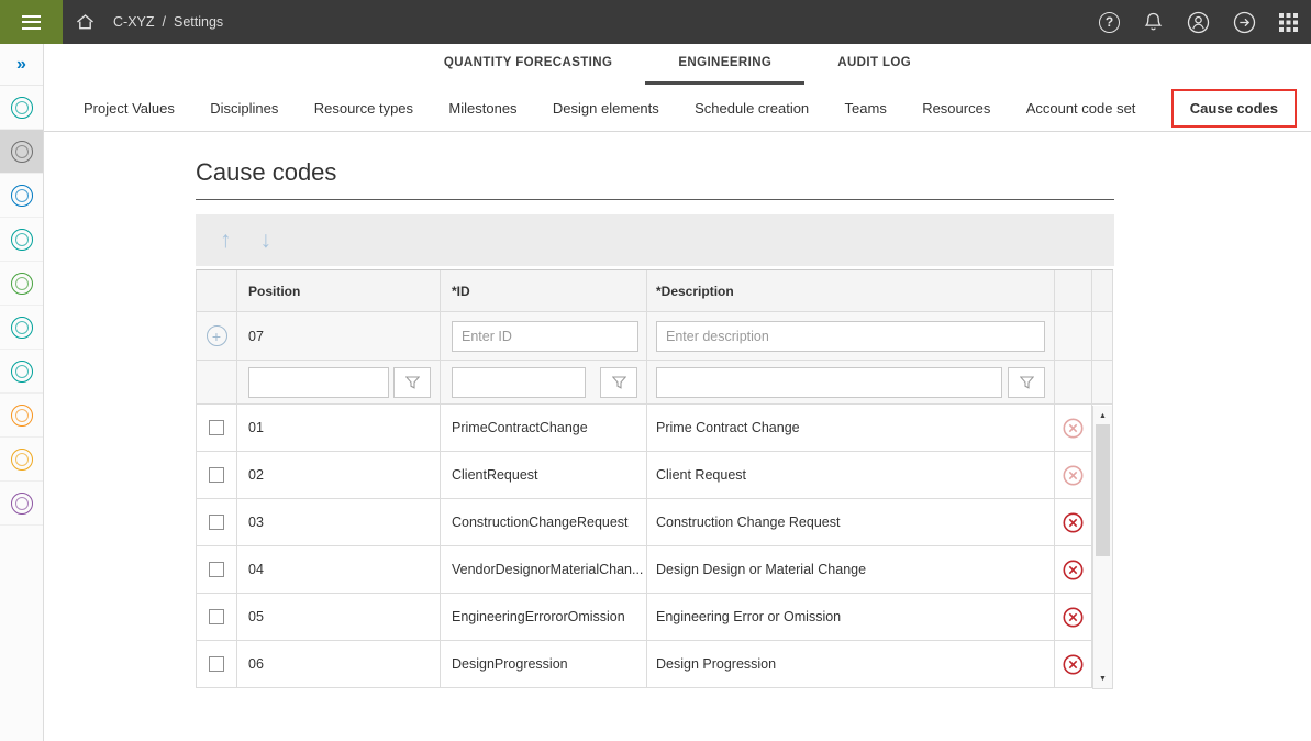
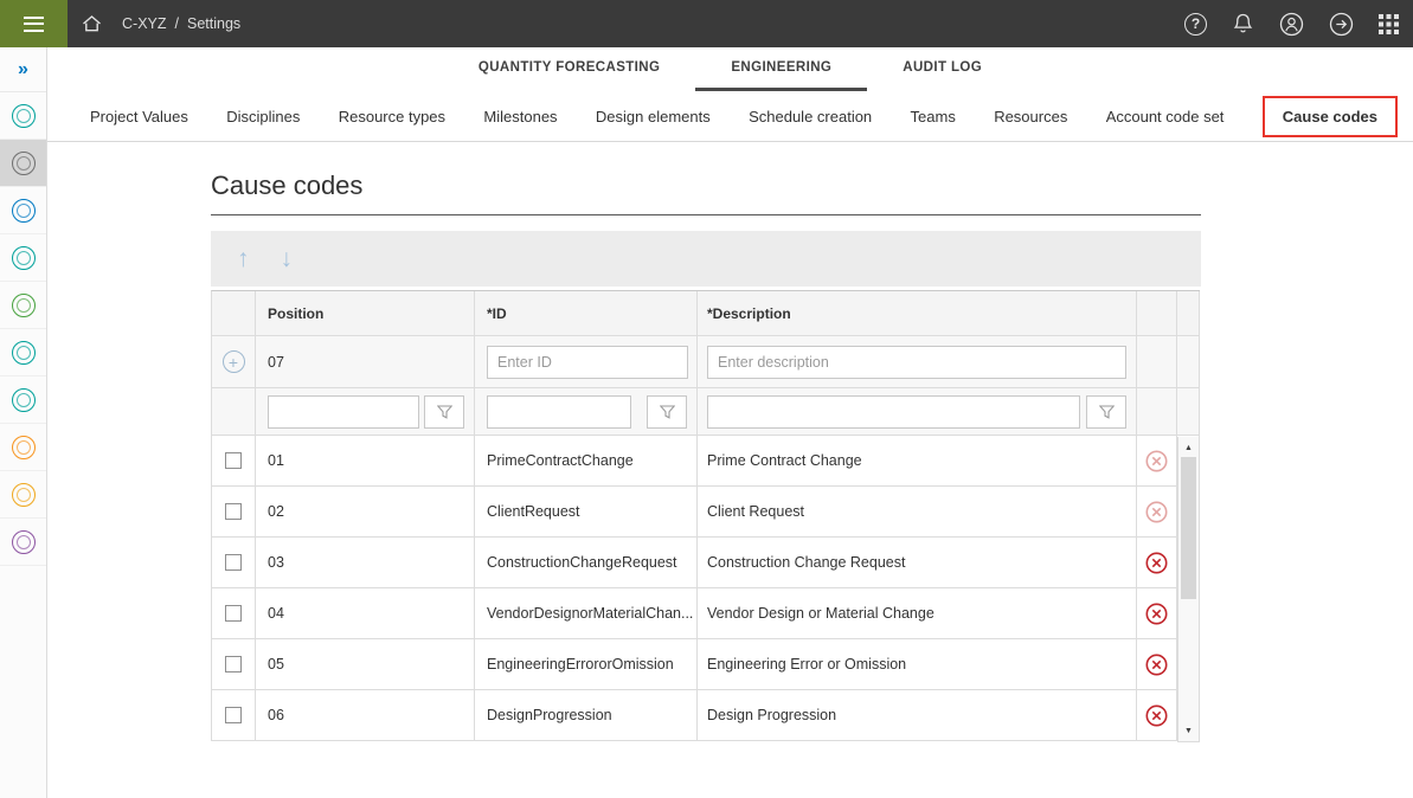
  C-XYZ
  /
  Settings
  ?
  »
  QUANTITY FORECASTING
  ENGINEERING
  AUDIT LOG
  Project Values
  Disciplines
  Resource types
  Milestones
  Design elements
  Schedule creation
  Teams
  Resources
  Account code set
  Cause codes
  Cause codes
  ↑
  ↓
  Position
  *ID
  *Description
  +
  07
  Enter ID
  Enter description
  01
  PrimeContractChange
  Prime Contract Change
  02
  ClientRequest
  Client Request
  03
  ConstructionChangeRequest
  Construction Change Request
  04
  VendorDesignorMaterialChan...
- Design Design or Material Change
+ Vendor Design or Material Change
  05
  EngineeringErrororOmission
  Engineering Error or Omission
  06
  DesignProgression
  Design Progression
